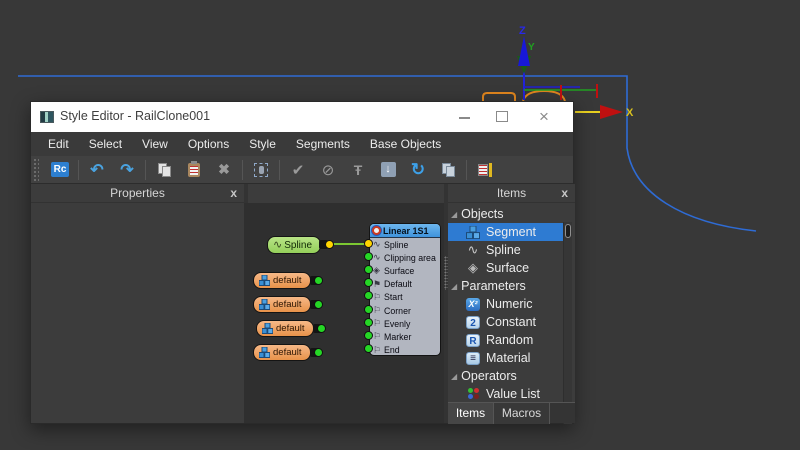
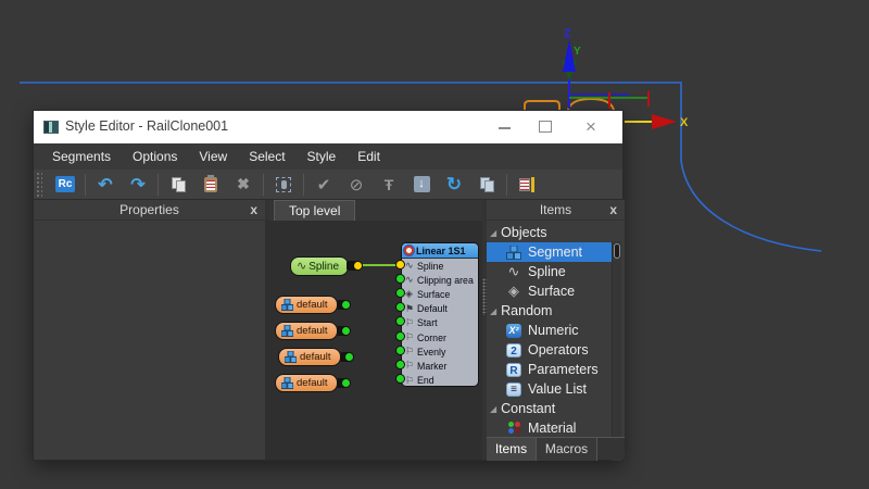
  Y
  Z
  X
  Style Editor - RailClone001
  ×
- Edit
+ Segments
- Select
+ Options
  View
- Options
+ Select
  Style
- Segments
+ Edit
- Base Objects
  Rc
  ↶
  ↷
  ✖
  ✔
  ⊘
  Ŧ
  ↓
  ↻
  Properties
  x
+ Top level
  ∿
  Spline
  Linear 1S1
  ∿
  Spline
  ∿
  Clipping area
  ◈
  Surface
  ⚑
  Default
  ⚐
  Start
  ⚐
  Corner
  ⚐
  Evenly
  ⚐
  Marker
  ⚐
  End
  default
  default
  default
  default
  Items
  x
  ◢
  Objects
  Segment
  ∿
  Spline
  ◈
  Surface
  ◢
- Parameters
+ Random
  X²
  Numeric
  2
- Constant
+ Operators
  R
- Random
+ Parameters
  ≡
- Material
+ Value List
  ◢
- Operators
+ Constant
- Value List
+ Material
  Items
  Macros
